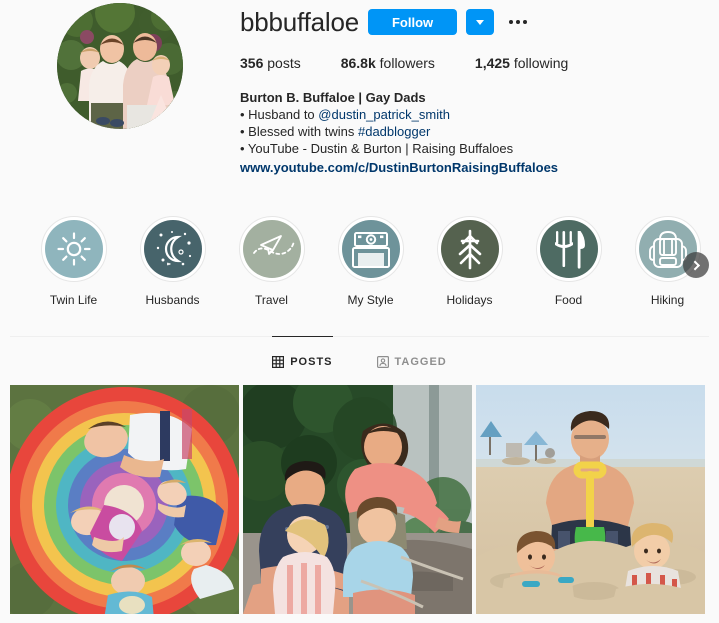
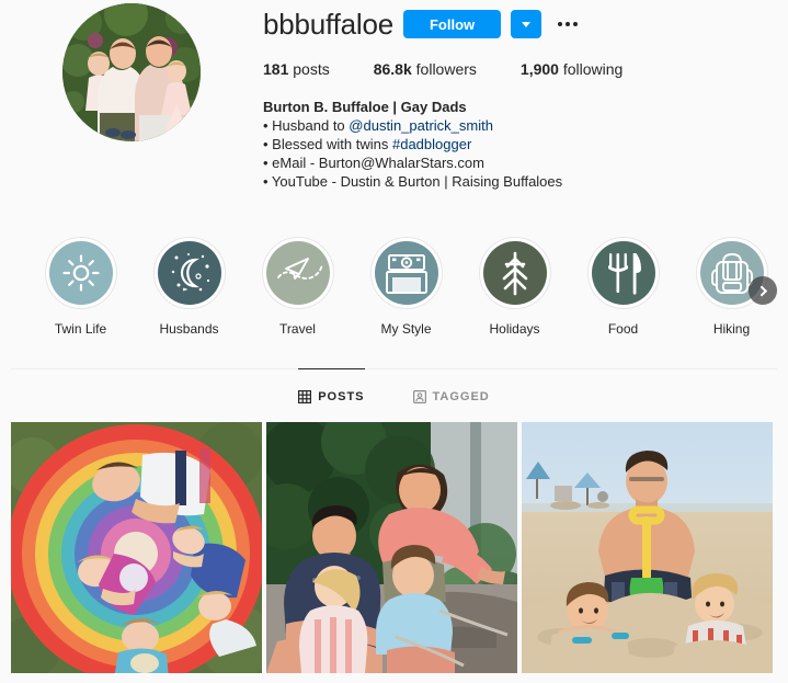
  bbbuffaloe
  Follow
- 356 posts
+ 181 posts
  86.8k followers
- 1,425 following
+ 1,900 following
  Burton B. Buffaloe | Gay Dads
  • Husband to @dustin_patrick_smith
  • Blessed with twins #dadblogger
+ • eMail - Burton@WhalarStars.com
  • YouTube - Dustin & Burton | Raising Buffaloes
- www.youtube.com/c/DustinBurtonRaisingBuffaloes
  Twin Life
  Husbands
  Travel
  My Style
  Holidays
  Food
  Hiking
  POSTS
  TAGGED
